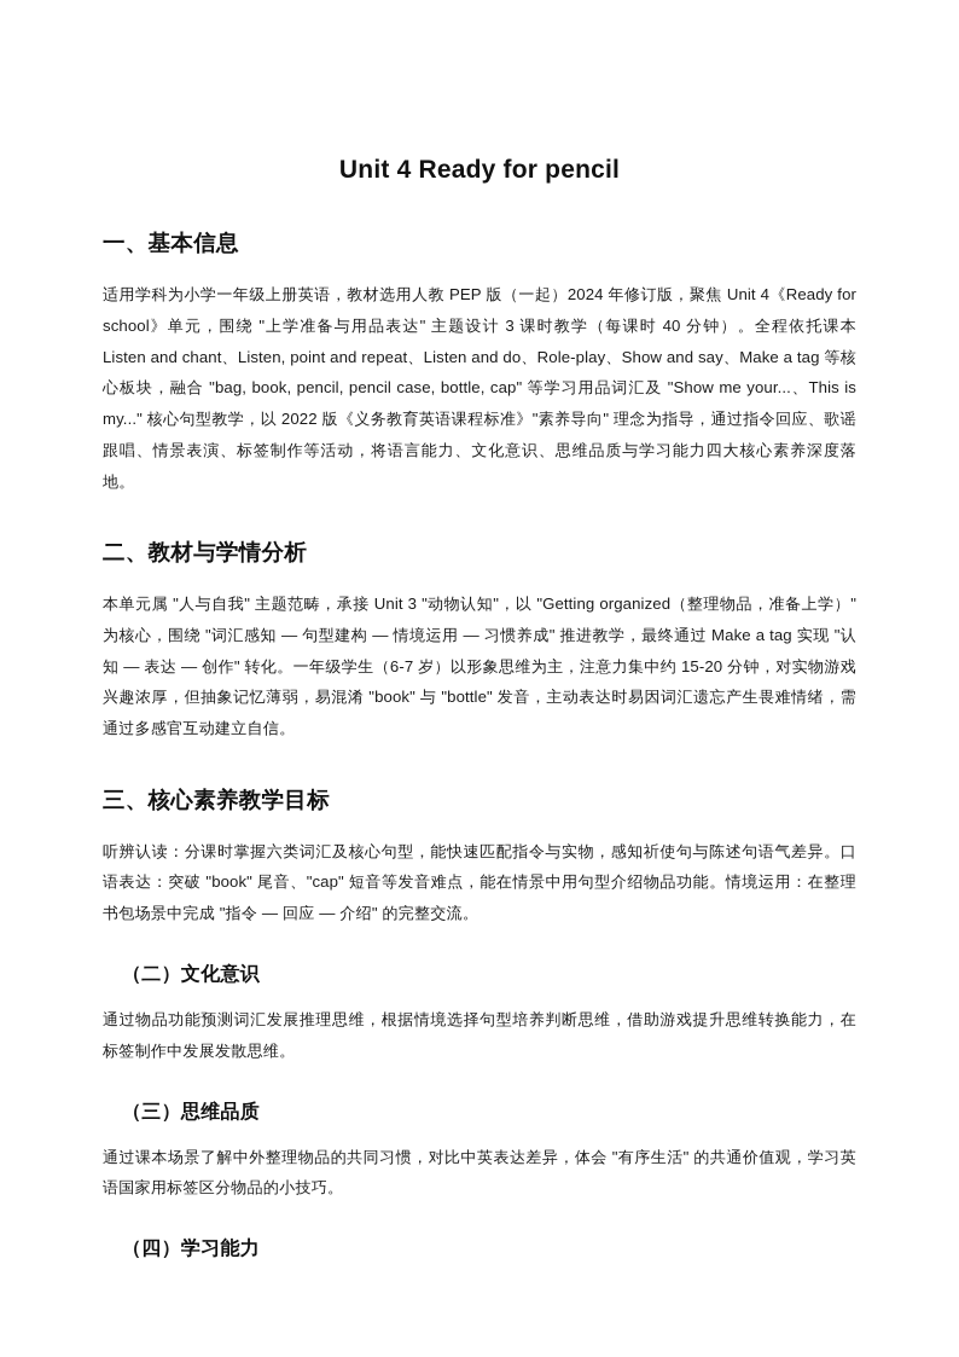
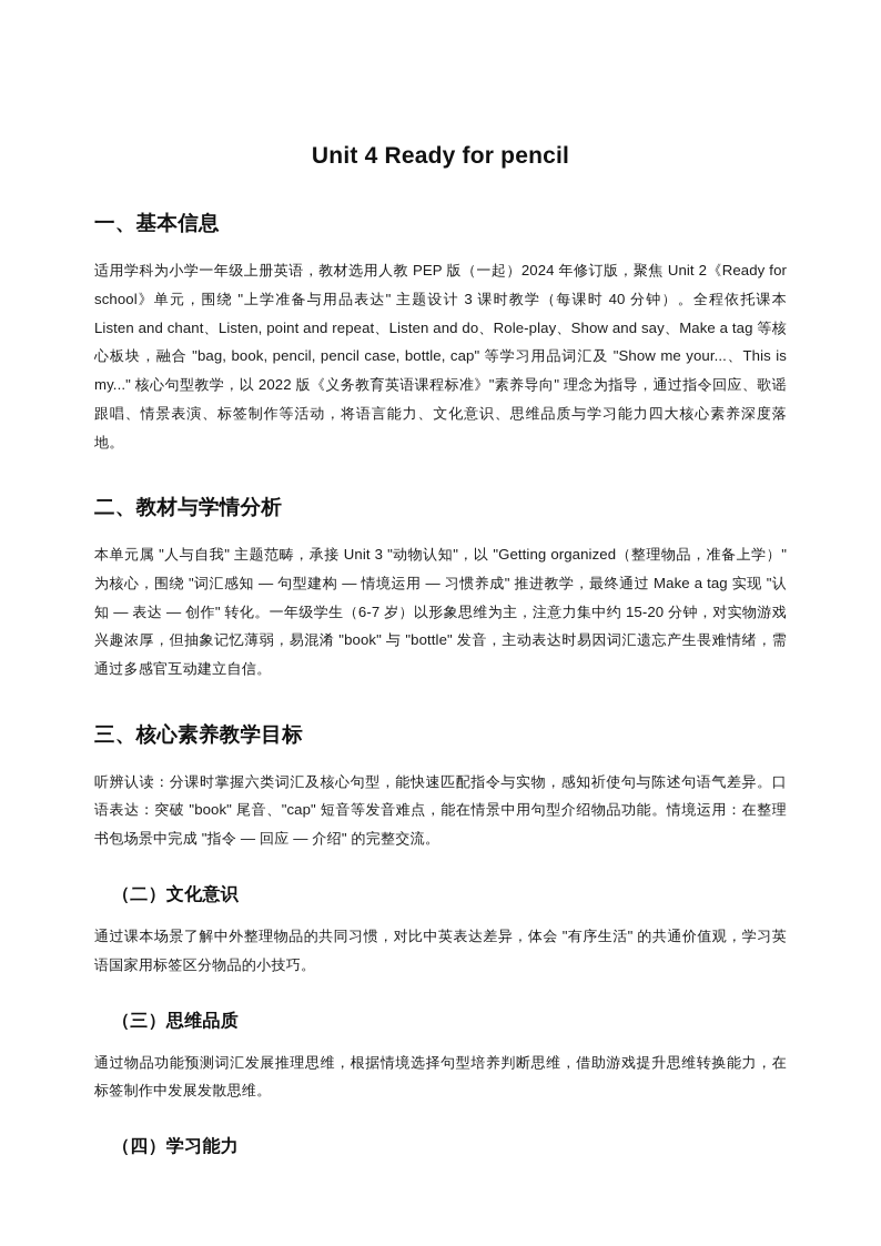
  Unit 4 Ready for pencil
  一、基本信息
- 适用学科为小学一年级上册英语，教材选用人教 PEP 版（一起）2024 年修订版，聚焦 Unit 4《Ready for school》单元，围绕 "上学准备与用品表达" 主题设计 3 课时教学（每课时 40 分钟）。全程依托课本 Listen and chant、Listen, point and repeat、Listen and do、Role-play、Show and say、Make a tag 等核心板块，融合 "bag, book, pencil, pencil case, bottle, cap" 等学习用品词汇及 "Show me your...、This is my..." 核心句型教学，以 2022 版《义务教育英语课程标准》"素养导向" 理念为指导，通过指令回应、歌谣跟唱、情景表演、标签制作等活动，将语言能力、文化意识、思维品质与学习能力四大核心素养深度落地。
+ 适用学科为小学一年级上册英语，教材选用人教 PEP 版（一起）2024 年修订版，聚焦 Unit 2《Ready for school》单元，围绕 "上学准备与用品表达" 主题设计 3 课时教学（每课时 40 分钟）。全程依托课本 Listen and chant、Listen, point and repeat、Listen and do、Role-play、Show and say、Make a tag 等核心板块，融合 "bag, book, pencil, pencil case, bottle, cap" 等学习用品词汇及 "Show me your...、This is my..." 核心句型教学，以 2022 版《义务教育英语课程标准》"素养导向" 理念为指导，通过指令回应、歌谣跟唱、情景表演、标签制作等活动，将语言能力、文化意识、思维品质与学习能力四大核心素养深度落地。
  二、教材与学情分析
  本单元属 "人与自我" 主题范畴，承接 Unit 3 "动物认知"，以 "Getting organized（整理物品，准备上学）" 为核心，围绕 "词汇感知 — 句型建构 — 情境运用 — 习惯养成" 推进教学，最终通过 Make a tag 实现 "认知 — 表达 — 创作" 转化。一年级学生（6-7 岁）以形象思维为主，注意力集中约 15-20 分钟，对实物游戏兴趣浓厚，但抽象记忆薄弱，易混淆 "book" 与 "bottle" 发音，主动表达时易因词汇遗忘产生畏难情绪，需通过多感官互动建立自信。
  三、核心素养教学目标
  听辨认读：分课时掌握六类词汇及核心句型，能快速匹配指令与实物，感知祈使句与陈述句语气差异。口语表达：突破 "book" 尾音、"cap" 短音等发音难点，能在情景中用句型介绍物品功能。情境运用：在整理书包场景中完成 "指令 — 回应 — 介绍" 的完整交流。
  （二）文化意识
- 通过物品功能预测词汇发展推理思维，根据情境选择句型培养判断思维，借助游戏提升思维转换能力，在标签制作中发展发散思维。
+ 通过课本场景了解中外整理物品的共同习惯，对比中英表达差异，体会 "有序生活" 的共通价值观，学习英语国家用标签区分物品的小技巧。
  （三）思维品质
- 通过课本场景了解中外整理物品的共同习惯，对比中英表达差异，体会 "有序生活" 的共通价值观，学习英语国家用标签区分物品的小技巧。
+ 通过物品功能预测词汇发展推理思维，根据情境选择句型培养判断思维，借助游戏提升思维转换能力，在标签制作中发展发散思维。
  （四）学习能力
